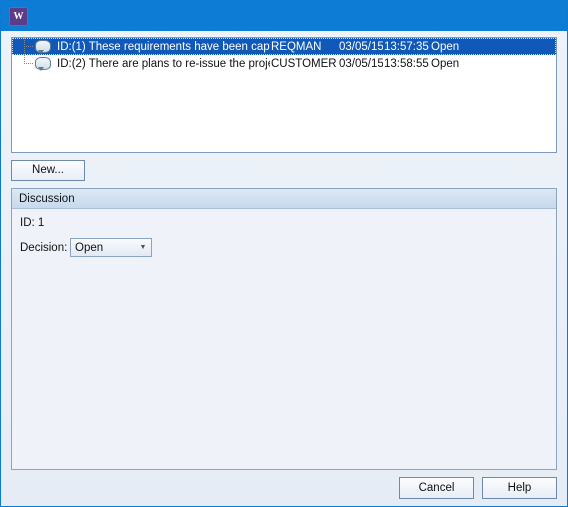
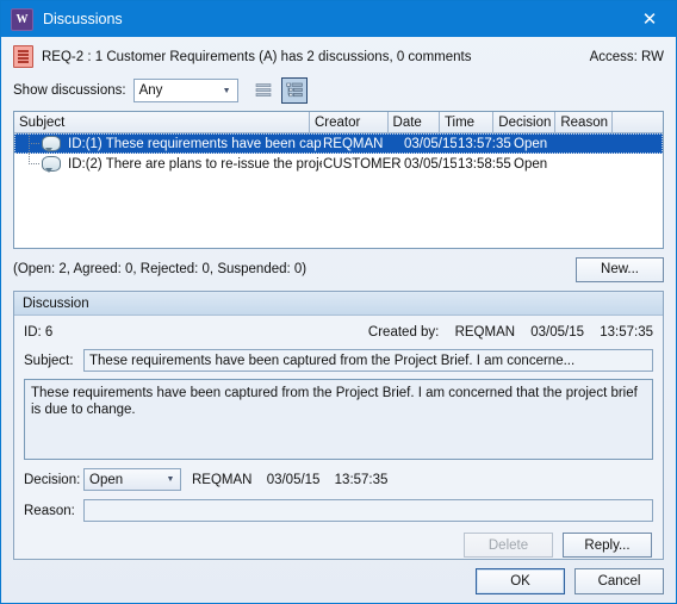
  W
+ Discussions
+ ✕
+ REQ-2 : 1 Customer Requirements (A) has 2 discussions, 0 comments
+ Access: RW
+ Show discussions:
+ Any
+ Subject
+ Creator
+ Date
+ Time
+ Decision
+ Reason
  ID:(1) These requirements have been cap
  REQMAN
  03/05/15
  13:57:35
  Open
  ID:(2) There are plans to re-issue the proj
  CUSTOMER
  03/05/15
  13:58:55
  Open
+ (Open: 2, Agreed: 0, Rejected: 0, Suspended: 0)
  New...
  Discussion
- ID: 1
+ ID: 6
+ Created by: REQMAN 03/05/15 13:57:35
+ Subject:
+ These requirements have been captured from the Project Brief. I am concerne...
+ These requirements have been captured from the Project Brief. I am concerned that the project brief is due to change.
  Decision:
  Open
+ REQMAN 03/05/15 13:57:35
+ Reason:
+ Delete
+ Reply...
+ OK
  Cancel
- Help
